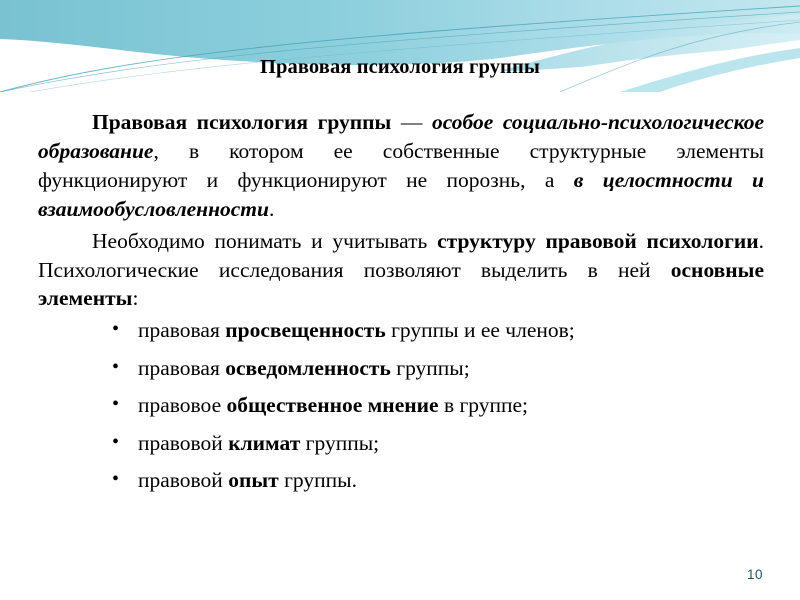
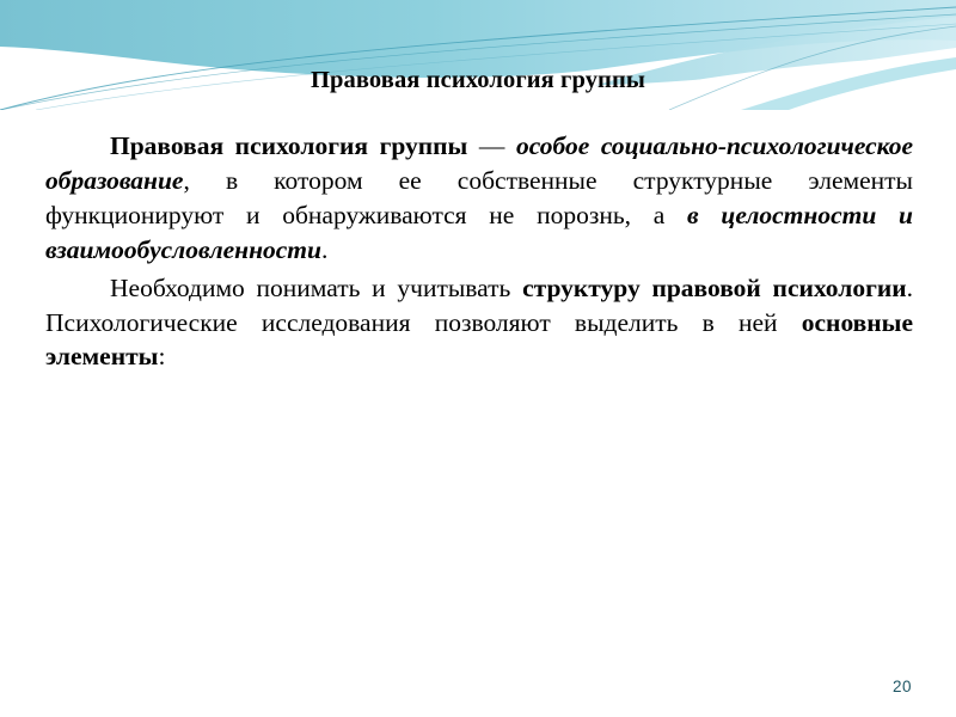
  Правовая психология группы
- Правовая психология группы — особое социально-психологическое образование, в котором ее собственные структурные элементы функционируют и функционируют не порознь, а в целостности и взаимообусловленности.
+ Правовая психология группы — особое социально-психологическое образование, в котором ее собственные структурные элементы функционируют и обнаруживаются не порознь, а в целостности и взаимообусловленности.
  Необходимо понимать и учитывать структуру правовой психологии. Психологические исследования позволяют выделить в ней основные элементы:
- правовая просвещенность группы и ее членов;
- правовая осведомленность группы;
- правовое общественное мнение в группе;
- правовой климат группы;
- правовой опыт группы.
- 10
+ 20
